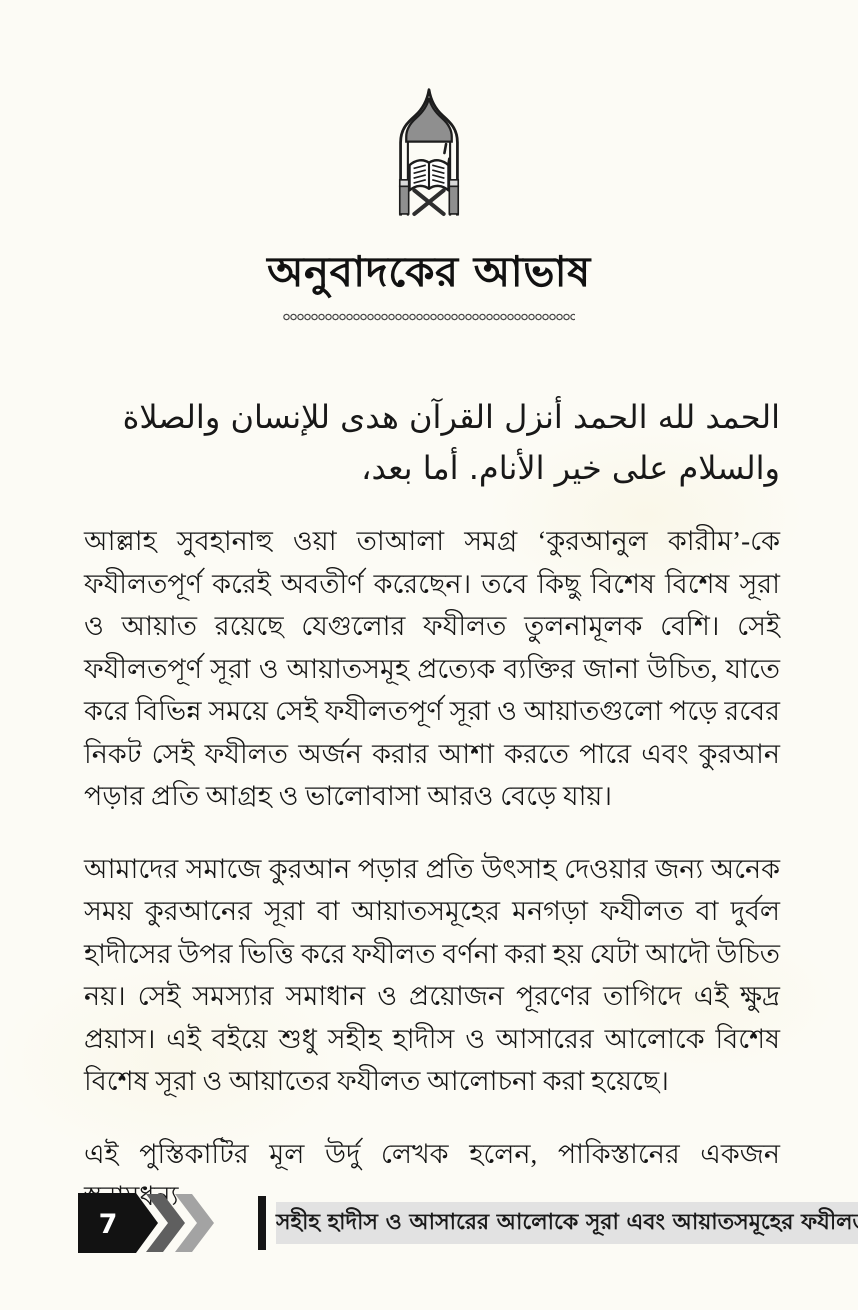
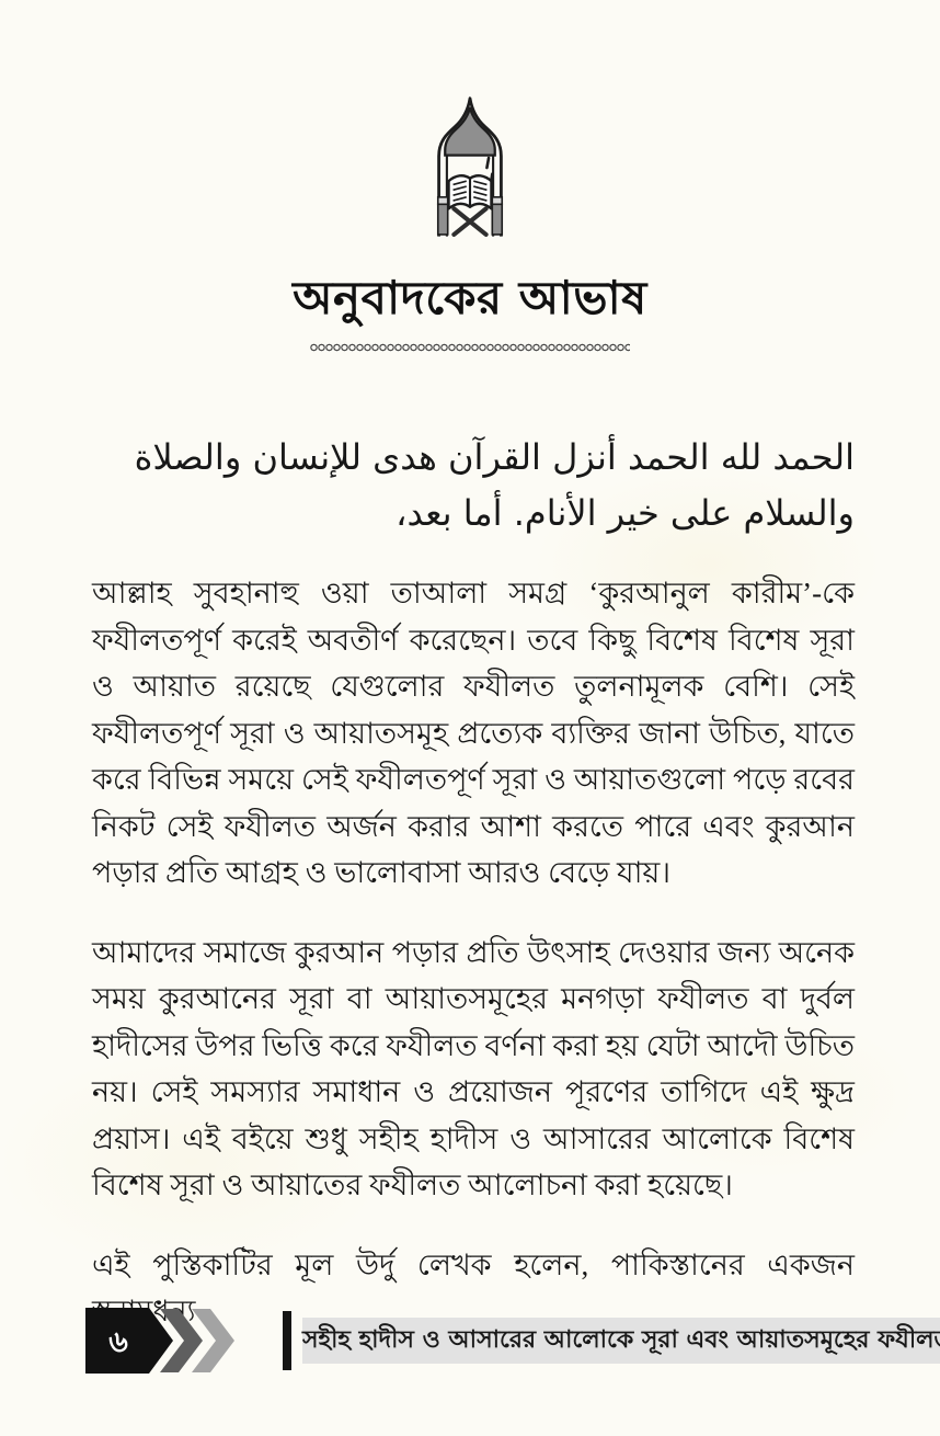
  অনুবাদকের আভাষ
  الحمد لله الحمد أنزل القرآن هدى للإنسان والصلاة والسلام على خير الأنام. أما بعد،
  আল্লাহ সুবহানাহু ওয়া তাআলা সমগ্র ‘কুরআনুল কারীম’-কে ফযীলতপূর্ণ করেই অবতীর্ণ করেছেন। তবে কিছু বিশেষ বিশেষ সূরা ও আয়াত রয়েছে যেগুলোর ফযীলত তুলনামূলক বেশি। সেই ফযীলতপূর্ণ সূরা ও আয়াতসমূহ প্রত্যেক ব্যক্তির জানা উচিত, যাতে করে বিভিন্ন সময়ে সেই ফযীলতপূর্ণ সূরা ও আয়াতগুলো পড়ে রবের নিকট সেই ফযীলত অর্জন করার আশা করতে পারে এবং কুরআন পড়ার প্রতি আগ্রহ ও ভালোবাসা আরও বেড়ে যায়।
  আমাদের সমাজে কুরআন পড়ার প্রতি উৎসাহ দেওয়ার জন্য অনেক সময় কুরআনের সূরা বা আয়াতসমূহের মনগড়া ফযীলত বা দুর্বল হাদীসের উপর ভিত্তি করে ফযীলত বর্ণনা করা হয় যেটা আদৌ উচিত নয়। সেই সমস্যার সমাধান ও প্রয়োজন পূরণের তাগিদে এই ক্ষুদ্র প্রয়াস। এই বইয়ে শুধু সহীহ হাদীস ও আসারের আলোকে বিশেষ বিশেষ সূরা ও আয়াতের ফযীলত আলোচনা করা হয়েছে।
  এই পুস্তিকাটির মূল উর্দু লেখক হলেন, পাকিস্তানের একজন ধন্য
- 7
+ ৬
  সহীহ হাদীস ও আসারের আলোকে সূরা এবং আয়াতসমূহের ফযীল
